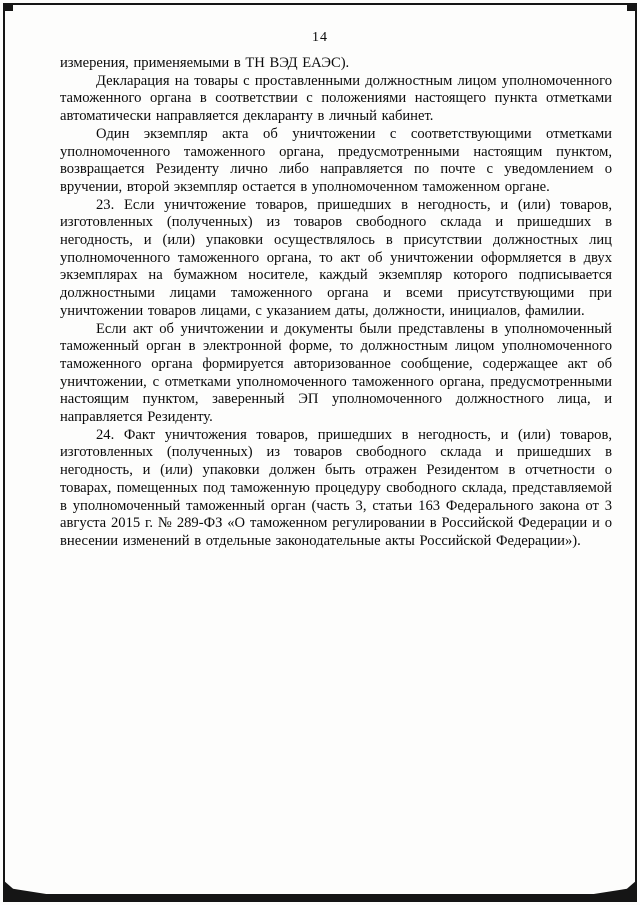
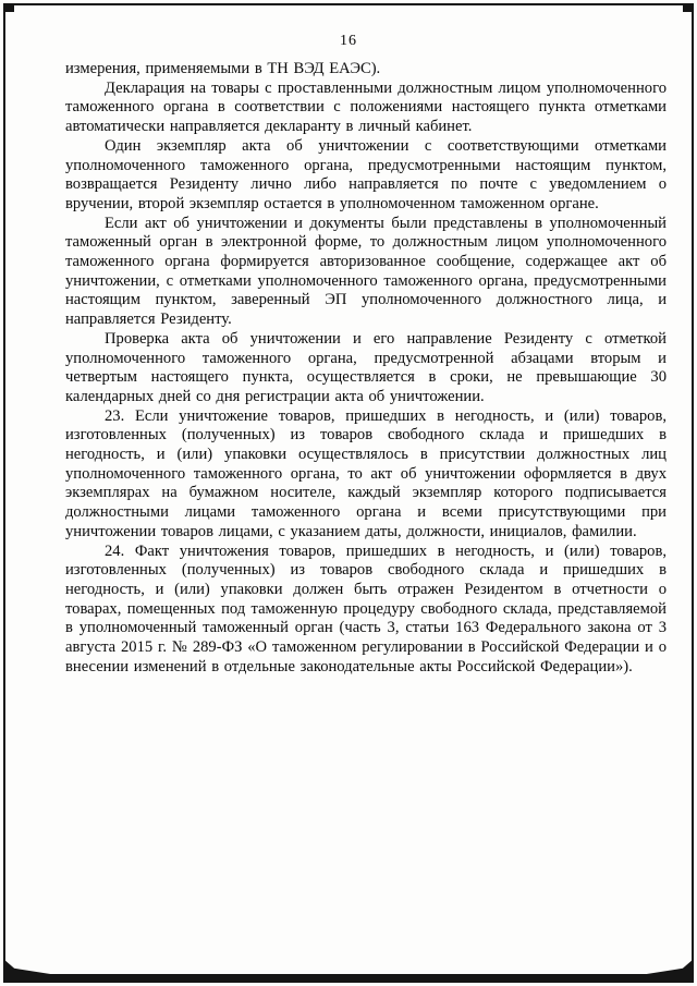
- 14
+ 16
  измерения, применяемыми в ТН ВЭД ЕАЭС).
  Декларация на товары с проставленными должностным лицом уполномоченного таможенного органа в соответствии с положениями настоящего пункта отметками автоматически направляется декларанту в личный кабинет.
  Один экземпляр акта об уничтожении с соответствующими отметками уполномоченного таможенного органа, предусмотренными настоящим пунктом, возвращается Резиденту лично либо направляется по почте с уведомлением о вручении, второй экземпляр остается в уполномоченном таможенном органе.
- 23. Если уничтожение товаров, пришедших в негодность, и (или) товаров, изготовленных (полученных) из товаров свободного склада и пришедших в негодность, и (или) упаковки осуществлялось в присутствии должностных лиц уполномоченного таможенного органа, то акт об уничтожении оформляется в двух экземплярах на бумажном носителе, каждый экземпляр которого подписывается должностными лицами таможенного органа и всеми присутствующими при уничтожении товаров лицами, с указанием даты, должности, инициалов, фамилии.
+ Если акт об уничтожении и документы были представлены в уполномоченный таможенный орган в электронной форме, то должностным лицом уполномоченного таможенного органа формируется авторизованное сообщение, содержащее акт об уничтожении, с отметками уполномоченного таможенного органа, предусмотренными настоящим пунктом, заверенный ЭП уполномоченного должностного лица, и направляется Резиденту.
+ Проверка акта об уничтожении и его направление Резиденту с отметкой уполномоченного таможенного органа, предусмотренной абзацами вторым и четвертым настоящего пункта, осуществляется в сроки, не превышающие 30 календарных дней со дня регистрации акта об уничтожении.
- Если акт об уничтожении и документы были представлены в уполномоченный таможенный орган в электронной форме, то должностным лицом уполномоченного таможенного органа формируется авторизованное сообщение, содержащее акт об уничтожении, с отметками уполномоченного таможенного органа, предусмотренными настоящим пунктом, заверенный ЭП уполномоченного должностного лица, и направляется Резиденту.
+ 23. Если уничтожение товаров, пришедших в негодность, и (или) товаров, изготовленных (полученных) из товаров свободного склада и пришедших в негодность, и (или) упаковки осуществлялось в присутствии должностных лиц уполномоченного таможенного органа, то акт об уничтожении оформляется в двух экземплярах на бумажном носителе, каждый экземпляр которого подписывается должностными лицами таможенного органа и всеми присутствующими при уничтожении товаров лицами, с указанием даты, должности, инициалов, фамилии.
  24. Факт уничтожения товаров, пришедших в негодность, и (или) товаров, изготовленных (полученных) из товаров свободного склада и пришедших в негодность, и (или) упаковки должен быть отражен Резидентом в отчетности о товарах, помещенных под таможенную процедуру свободного склада, представляемой в уполномоченный таможенный орган (часть 3, статьи 163 Федерального закона от 3 августа 2015 г. № 289-ФЗ «О таможенном регулировании в Российской Федерации и о внесении изменений в отдельные законодательные акты Российской Федерации»).
